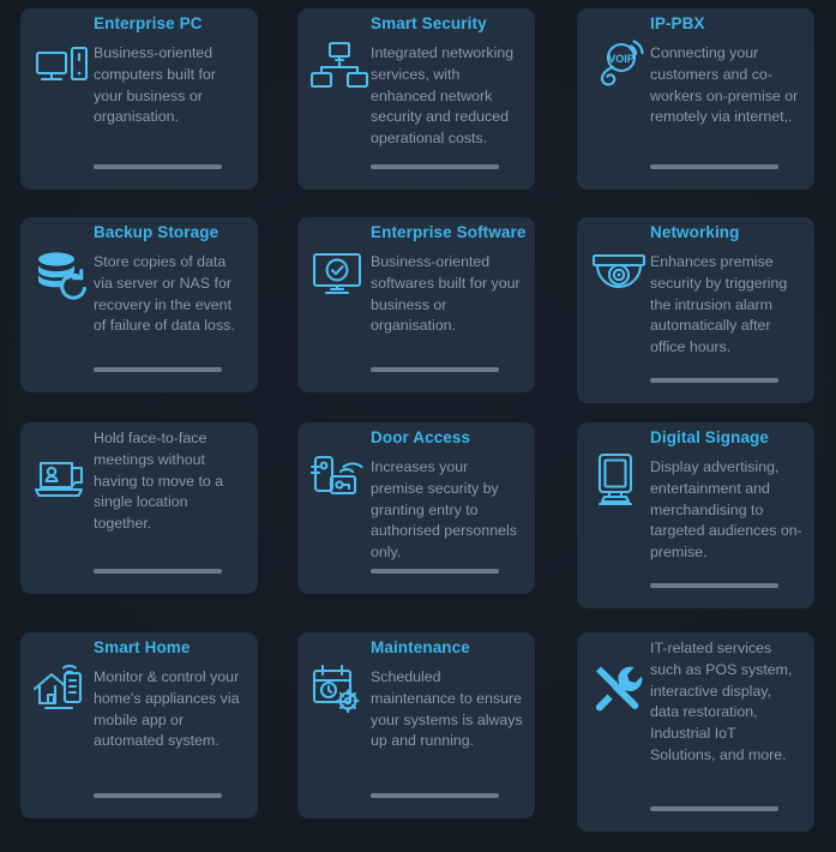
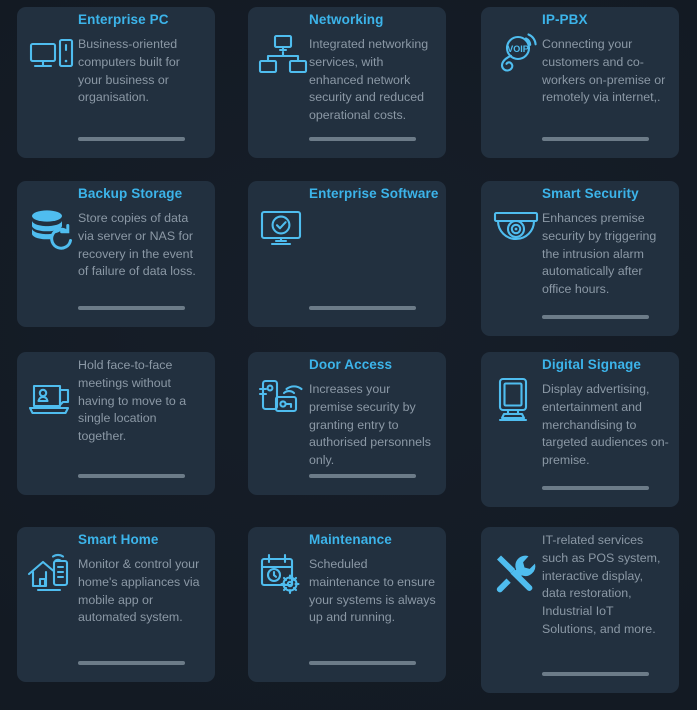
  Enterprise PC
  Business-oriented computers built for your business or organisation.
- Smart Security
+ Networking
  Integrated networking services, with enhanced network security and reduced operational costs.
  VOIP
  IP-PBX
  Connecting your customers and co-workers on-premise or remotely via internet,.
  Backup Storage
  Store copies of data via server or NAS for recovery in the event of failure of data loss.
  Enterprise Software
- Business-oriented softwares built for your business or organisation.
- Networking
+ Smart Security
  Enhances premise security by triggering the intrusion alarm automatically after office hours.
  Hold face-to-face meetings without having to move to a single location together.
  Door Access
  Increases your premise security by granting entry to authorised personnels only.
  Digital Signage
  Display advertising, entertainment and merchandising to targeted audiences on-premise.
  Smart Home
  Monitor & control your home's appliances via mobile app or automated system.
  Maintenance
  Scheduled maintenance to ensure your systems is always up and running.
  IT-related services such as POS system, interactive display, data restoration, Industrial IoT Solutions, and more.
